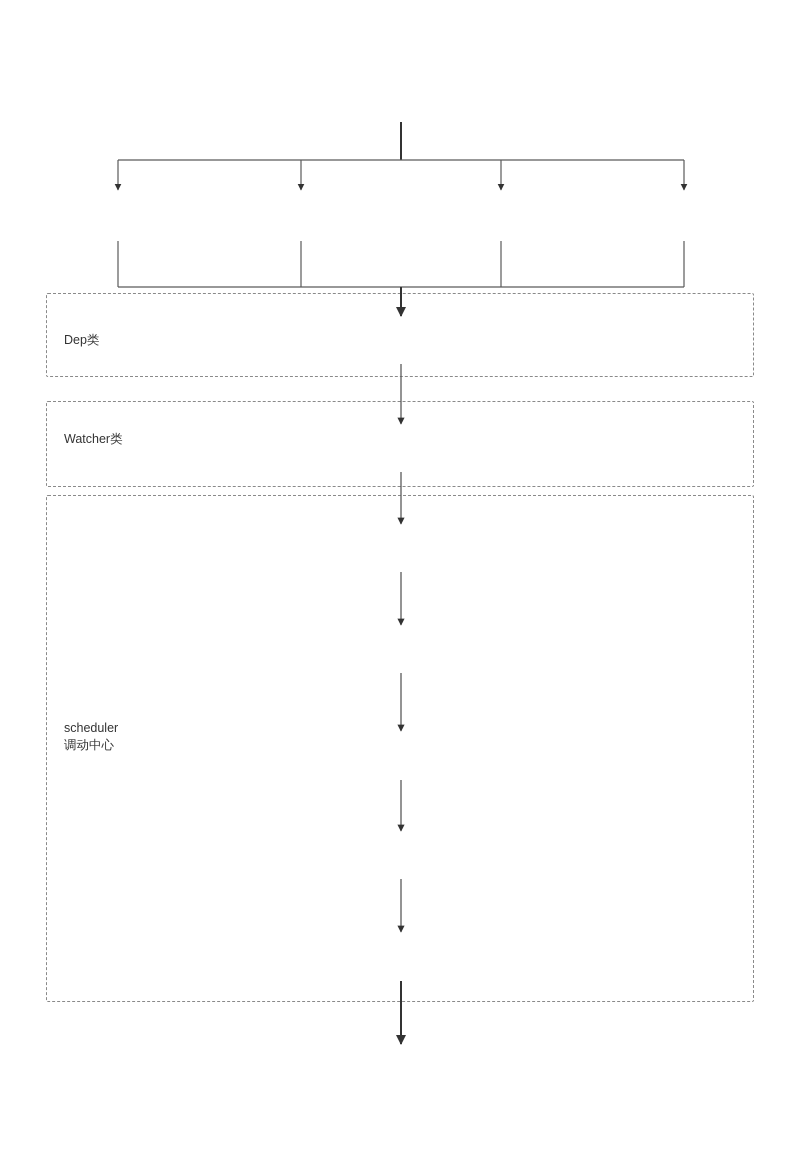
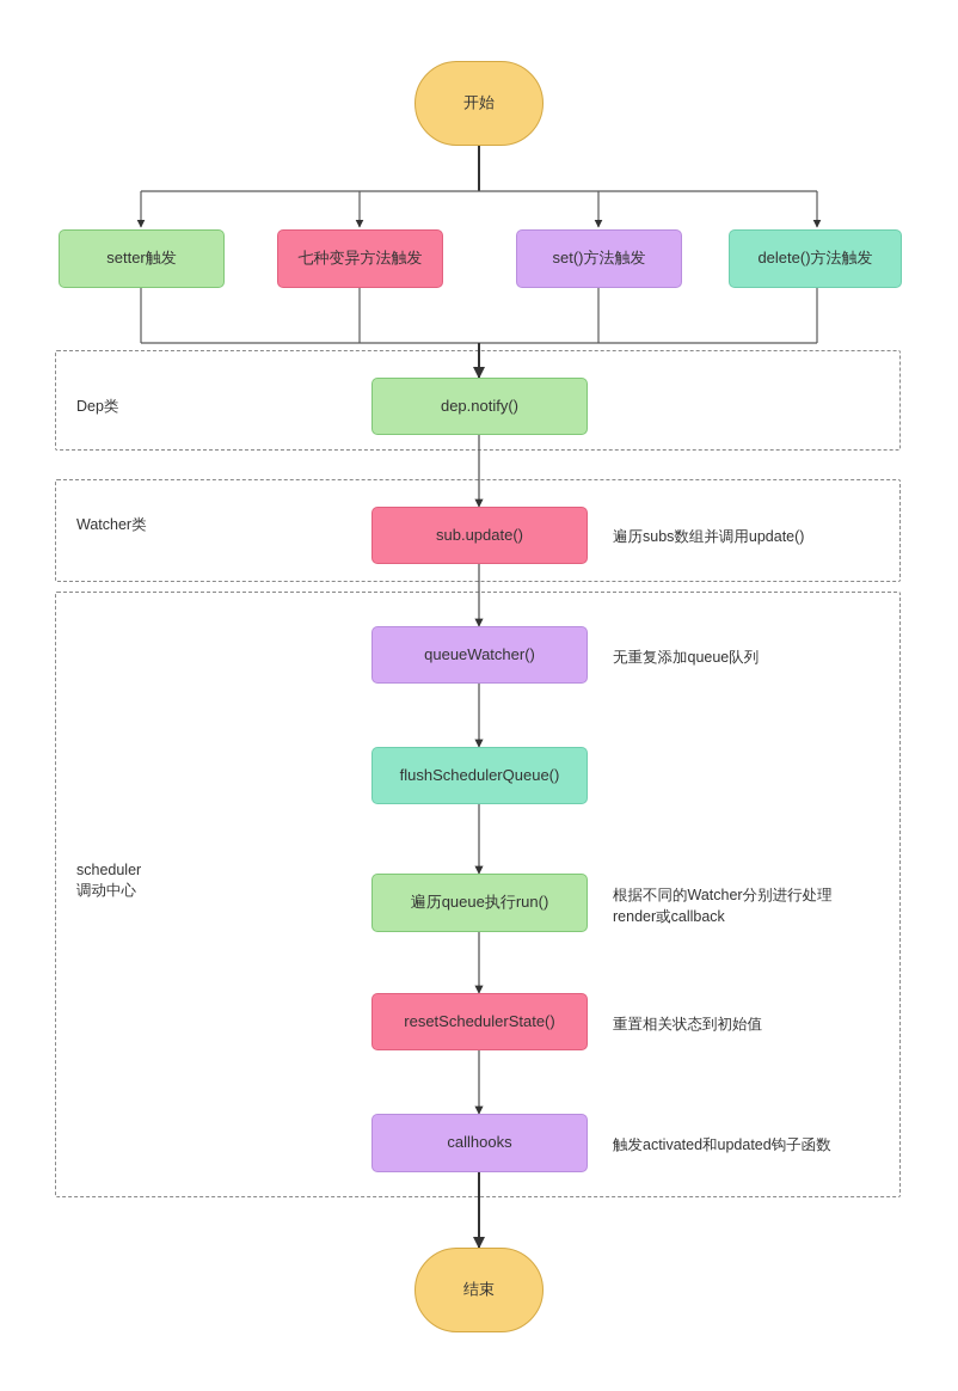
  Dep类
  Watcher类
  scheduler
  调动中心
+ 开始
+ setter触发
+ 七种变异方法触发
+ set()方法触发
+ delete()方法触发
+ dep.notify()
+ sub.update()
+ queueWatcher()
+ flushSchedulerQueue()
+ 遍历queue执行run()
+ resetSchedulerState()
+ callhooks
+ 结束
+ 遍历subs数组并调用update()
+ 无重复添加queue队列
+ 根据不同的Watcher分别进行处理
+ render或callback
+ 重置相关状态到初始值
+ 触发activated和updated钩子函数
